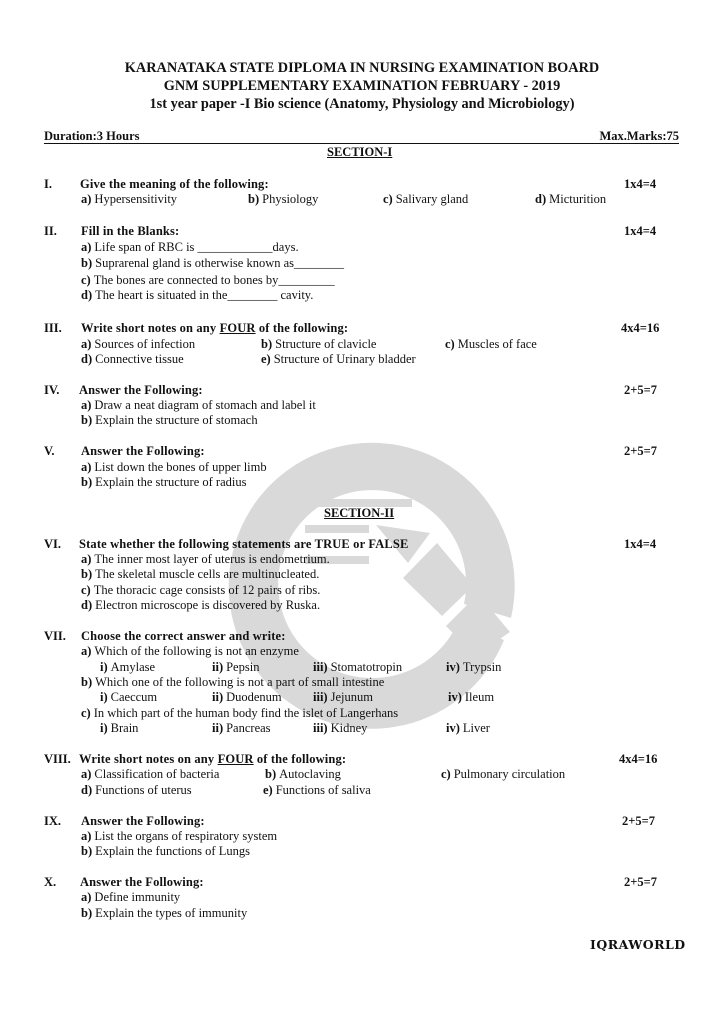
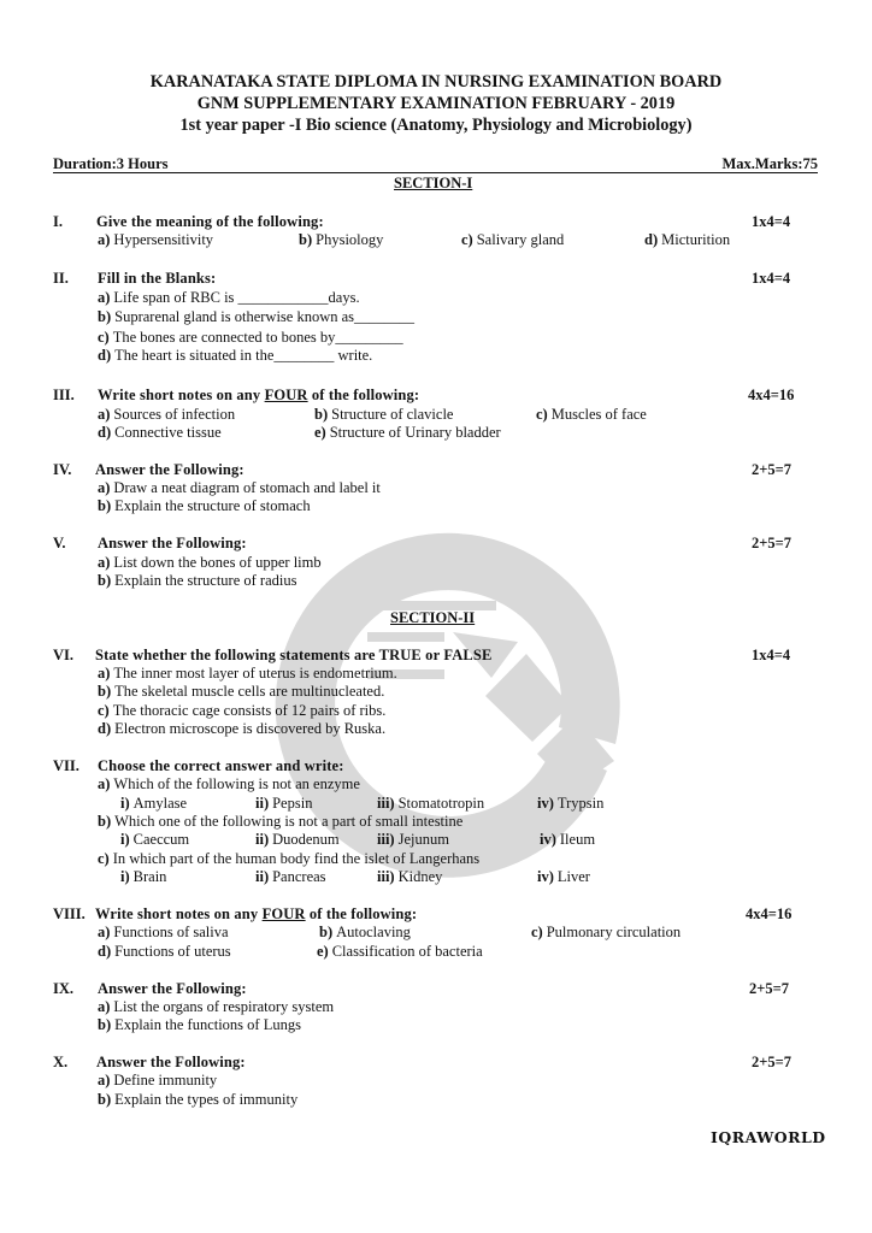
  KARANATAKA STATE DIPLOMA IN NURSING EXAMINATION BOARD
  GNM SUPPLEMENTARY EXAMINATION FEBRUARY - 2019
  1st year paper -I Bio science (Anatomy, Physiology and Microbiology)
  Duration:3 Hours
  Max.Marks:75
  SECTION-I
  I.
  Give the meaning of the following:
  1x4=4
  a) Hypersensitivity
  b) Physiology
  c) Salivary gland
  d) Micturition
  II.
  Fill in the Blanks:
  1x4=4
  a) Life span of RBC is ____________days.
  b) Suprarenal gland is otherwise known as________
  c) The bones are connected to bones by_________
- d) The heart is situated in the________ cavity.
+ d) The heart is situated in the________ write.
  III.
  Write short notes on any FOUR of the following:
  4x4=16
  a) Sources of infection
  b) Structure of clavicle
  c) Muscles of face
  d) Connective tissue
  e) Structure of Urinary bladder
  IV.
  Answer the Following:
  2+5=7
  a) Draw a neat diagram of stomach and label it
  b) Explain the structure of stomach
  V.
  Answer the Following:
  2+5=7
  a) List down the bones of upper limb
  b) Explain the structure of radius
  SECTION-II
  VI.
  State whether the following statements are TRUE or FALSE
  1x4=4
  a) The inner most layer of uterus is endometrium.
  b) The skeletal muscle cells are multinucleated.
  c) The thoracic cage consists of 12 pairs of ribs.
  d) Electron microscope is discovered by Ruska.
  VII.
  Choose the correct answer and write:
  a) Which of the following is not an enzyme
  i) Amylase
  ii) Pepsin
  iii) Stomatotropin
  iv) Trypsin
  b) Which one of the following is not a part of small intestine
  i) Caeccum
  ii) Duodenum
  iii) Jejunum
  iv) Ileum
  c) In which part of the human body find the islet of Langerhans
  i) Brain
  ii) Pancreas
  iii) Kidney
  iv) Liver
  VIII.
  Write short notes on any FOUR of the following:
  4x4=16
- a) Classification of bacteria
+ a) Functions of saliva
  b) Autoclaving
  c) Pulmonary circulation
  d) Functions of uterus
- e) Functions of saliva
+ e) Classification of bacteria
  IX.
  Answer the Following:
  2+5=7
  a) List the organs of respiratory system
  b) Explain the functions of Lungs
  X.
  Answer the Following:
  2+5=7
  a) Define immunity
  b) Explain the types of immunity
  IQRAWORLD
